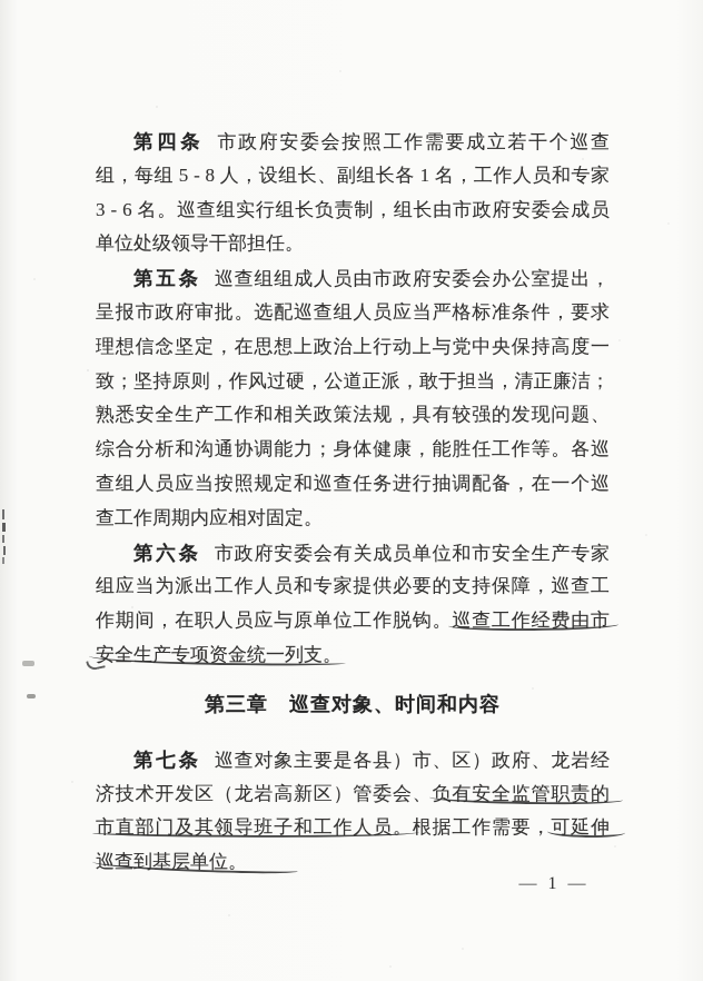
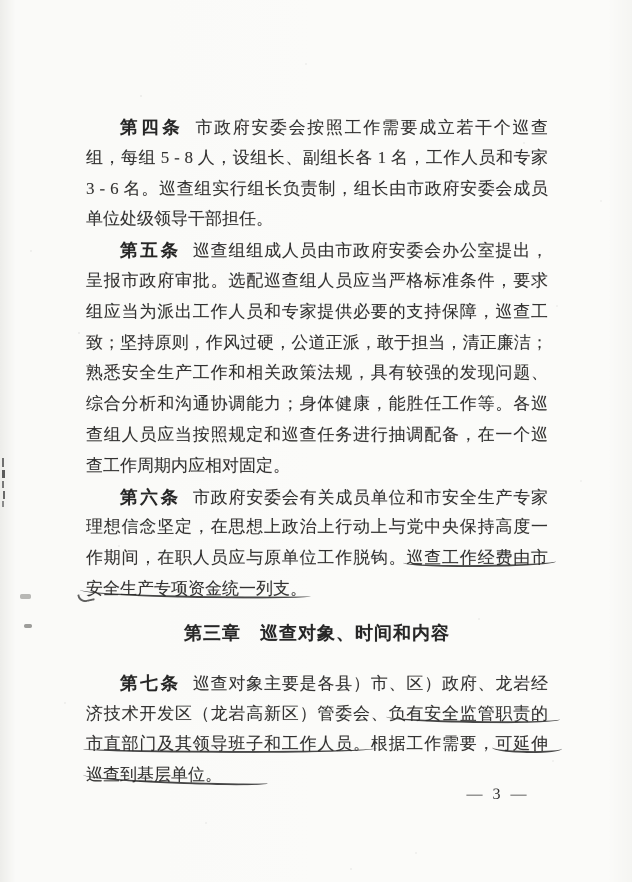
  第四条 市政府安委会按照工作需要成立若干个巡查
  组，每组 5 - 8 人，设组长、副组长各 1 名，工作人员和专家
  3 - 6 名。巡查组实行组长负责制，组长由市政府安委会成员
  单位处级领导干部担任。
  第五条 巡查组组成人员由市政府安委会办公室提出，
  呈报市政府审批。选配巡查组人员应当严格标准条件，要求
- 理想信念坚定，在思想上政治上行动上与党中央保持高度一
+ 组应当为派出工作人员和专家提供必要的支持保障，巡查工
  致；坚持原则，作风过硬，公道正派，敢于担当，清正廉洁；
  熟悉安全生产工作和相关政策法规，具有较强的发现问题、
  综合分析和沟通协调能力；身体健康，能胜任工作等。各巡
  查组人员应当按照规定和巡查任务进行抽调配备，在一个巡
  查工作周期内应相对固定。
  第六条 市政府安委会有关成员单位和市安全生产专家
- 组应当为派出工作人员和专家提供必要的支持保障，巡查工
+ 理想信念坚定，在思想上政治上行动上与党中央保持高度一
  作期间，在职人员应与原单位工作脱钩。巡查工作经费由市
  安全生产专项资金统一列支。
  第三章 巡查对象、时间和内容
  第七条 巡查对象主要是各县）市、区）政府、龙岩经
  济技术开发区（龙岩高新区）管委会、负有安全监管职责的
  市直部门及其领导班子和工作人员。根据工作需要，可延伸
  巡查到基层单位。
- — 1 —
+ — 3 —
